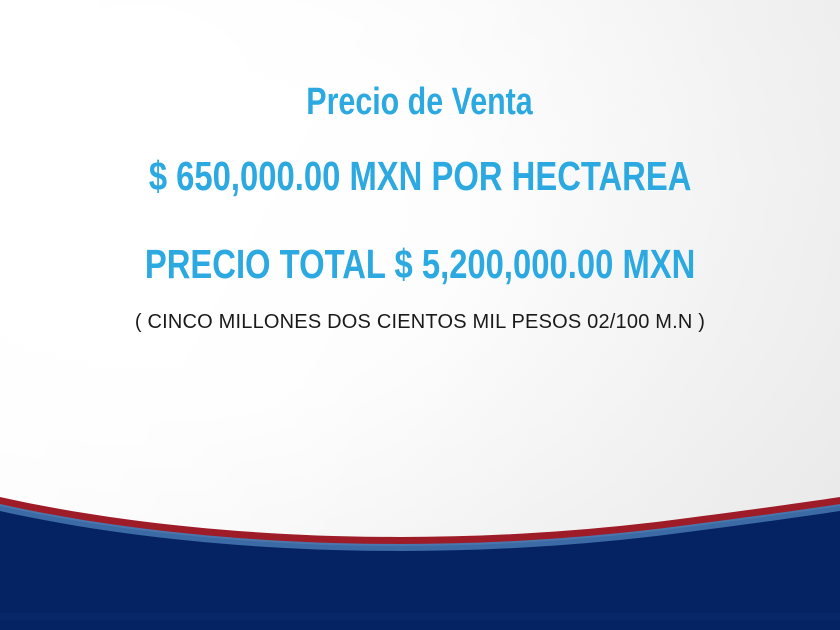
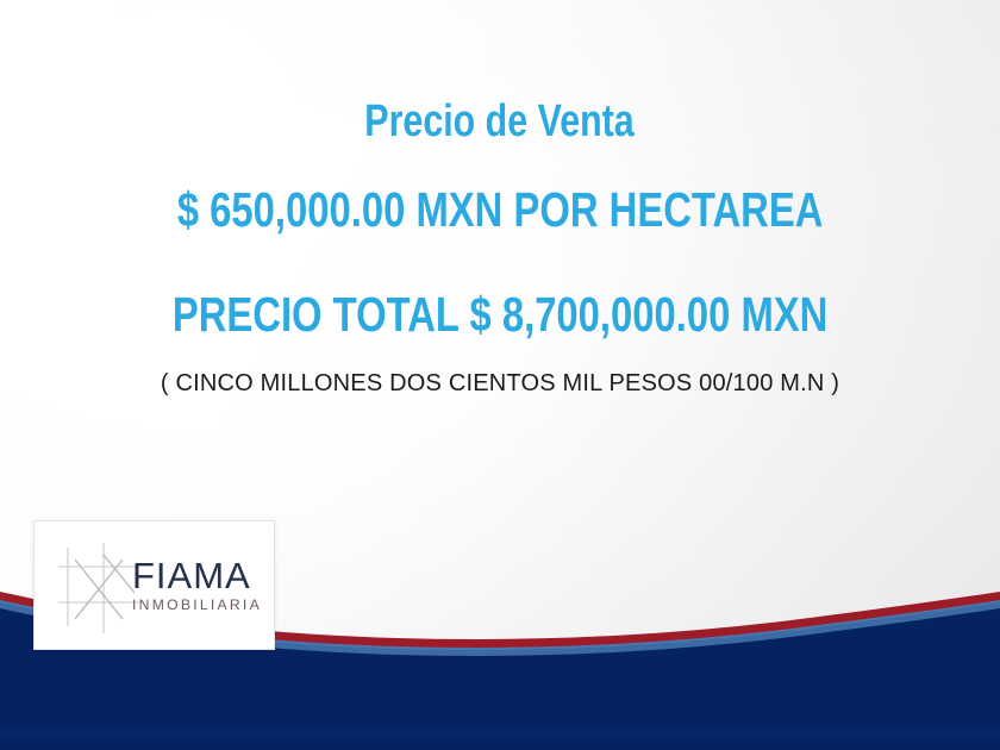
  Precio de Venta
  $ 650,000.00 MXN POR HECTAREA
- PRECIO TOTAL $ 5,200,000.00 MXN
+ PRECIO TOTAL $ 8,700,000.00 MXN
- ( CINCO MILLONES DOS CIENTOS MIL PESOS 02/100 M.N )
+ ( CINCO MILLONES DOS CIENTOS MIL PESOS 00/100 M.N )
+ FIAMA
+ INMOBILIARIA
